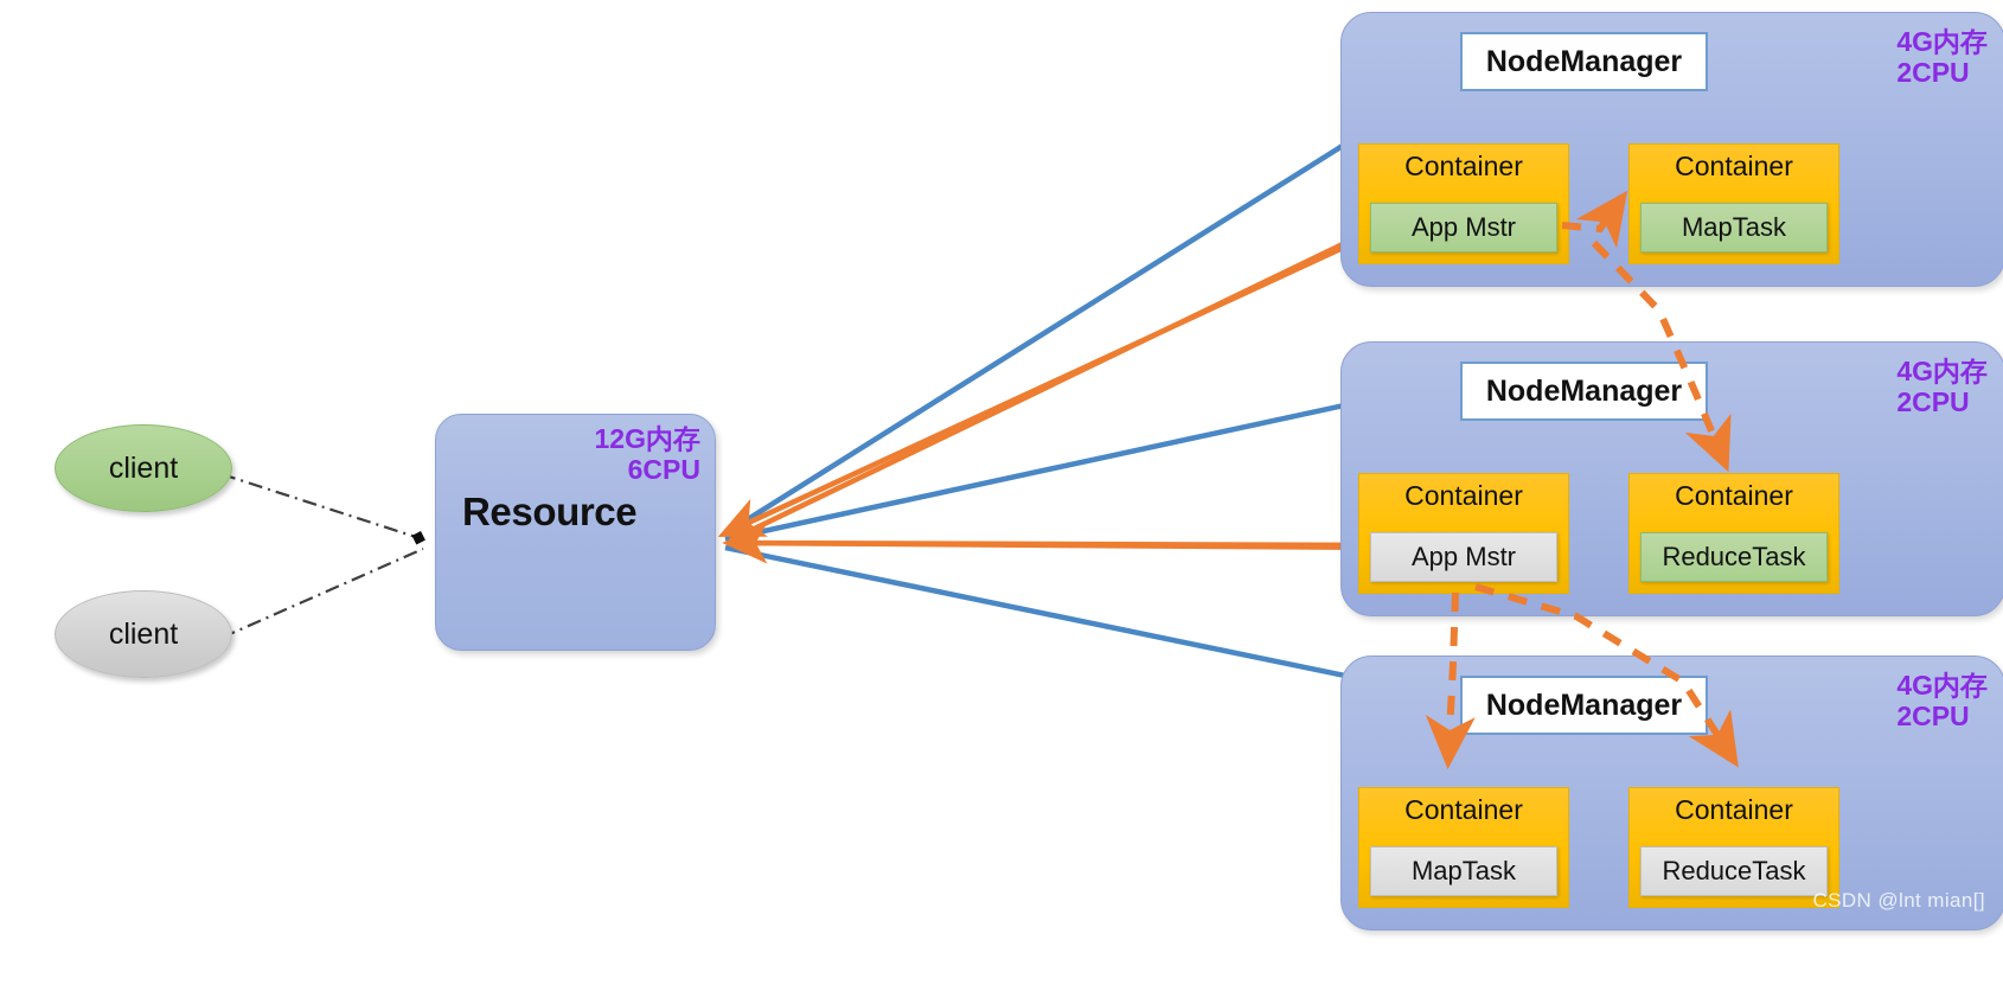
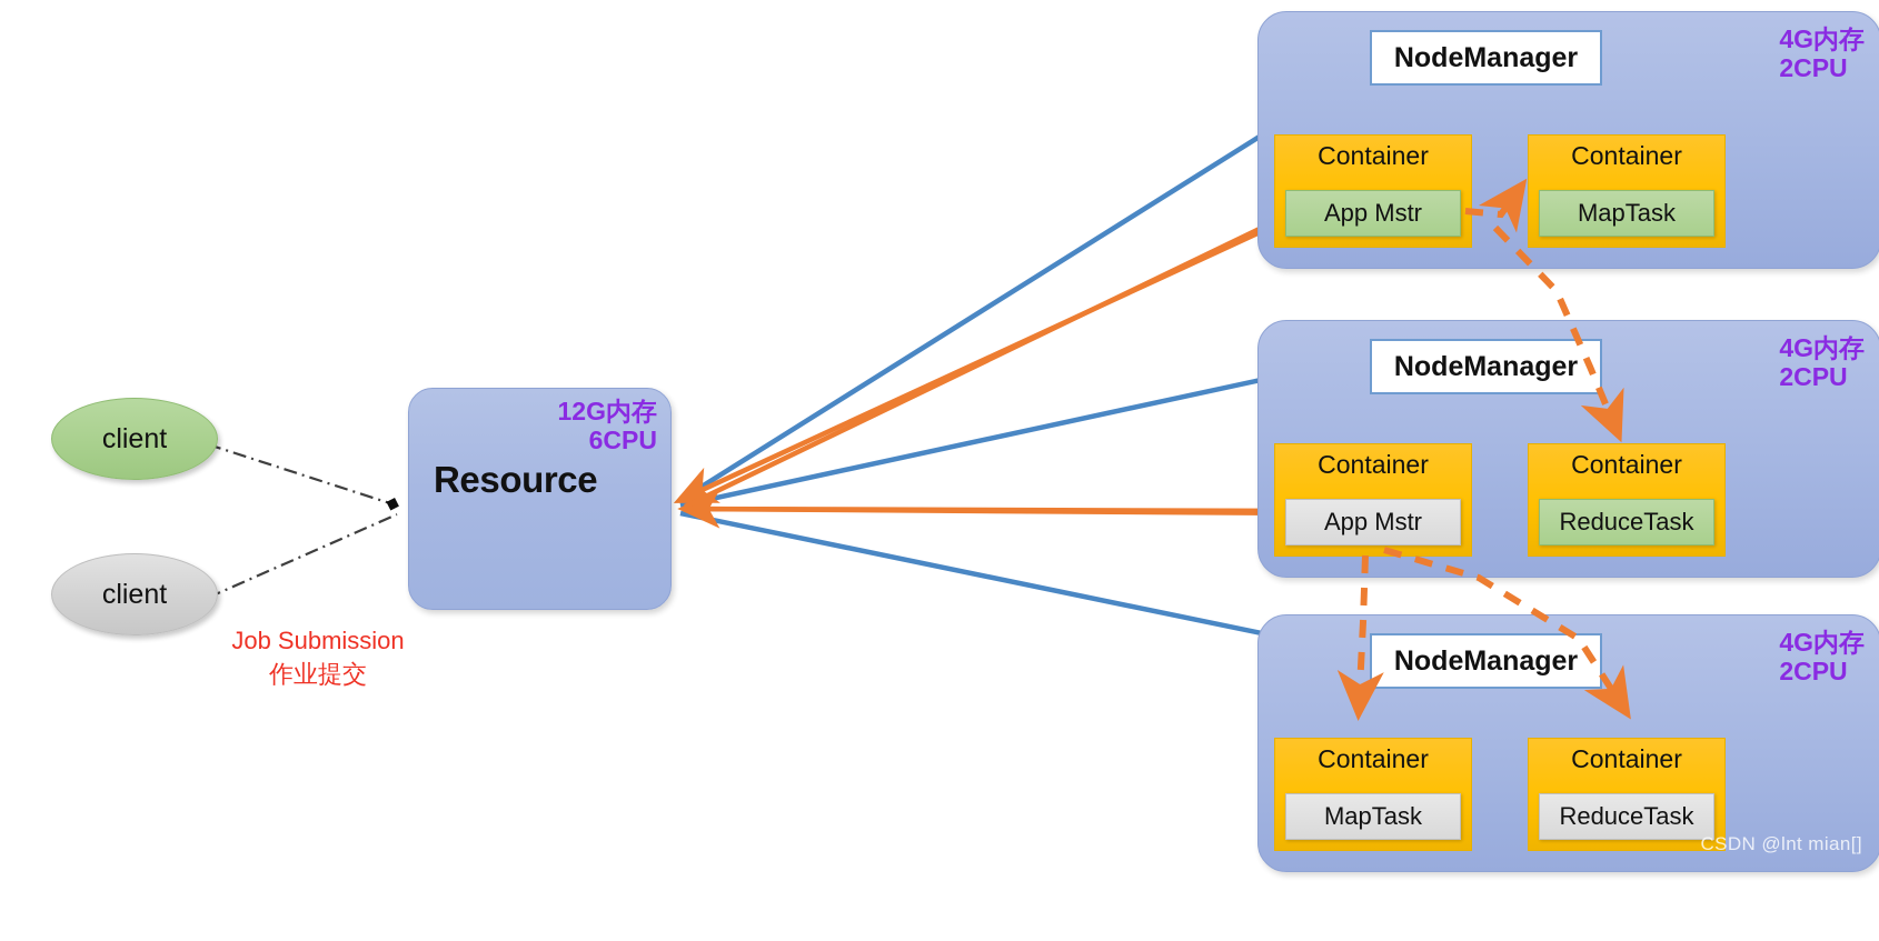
  client
  client
+ Job Submission
+ 作业提交
  12G内存
  6CPU
  Resource
  NodeManager
  4G内存
  2CPU
  Container
  App Mstr
  Container
  MapTask
  NodeManager
  4G内存
  2CPU
  Container
  App Mstr
  Container
  ReduceTask
  NodeManager
  4G内存
  2CPU
  Container
  MapTask
  Container
  ReduceTask
  CSDN @lnt mian[]
